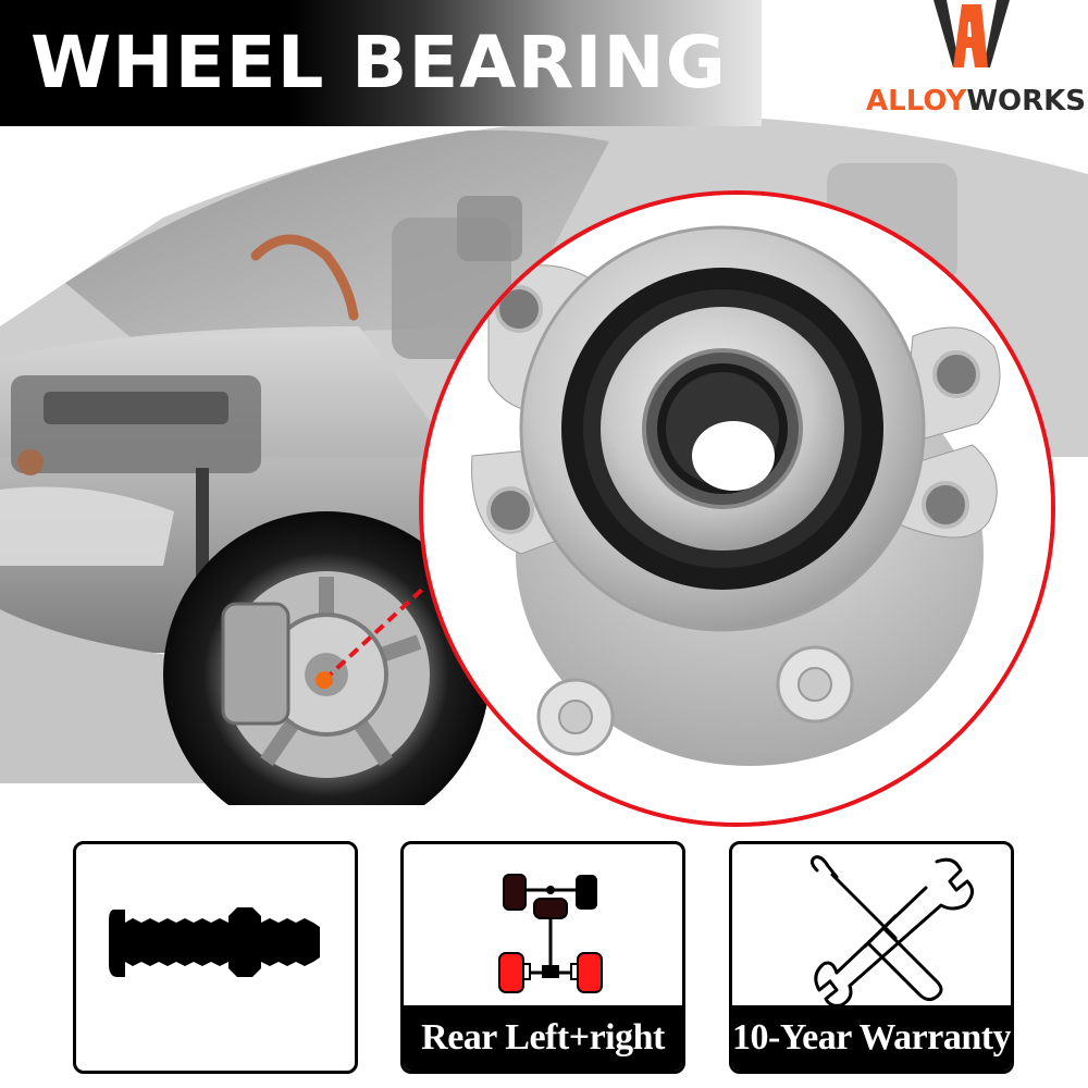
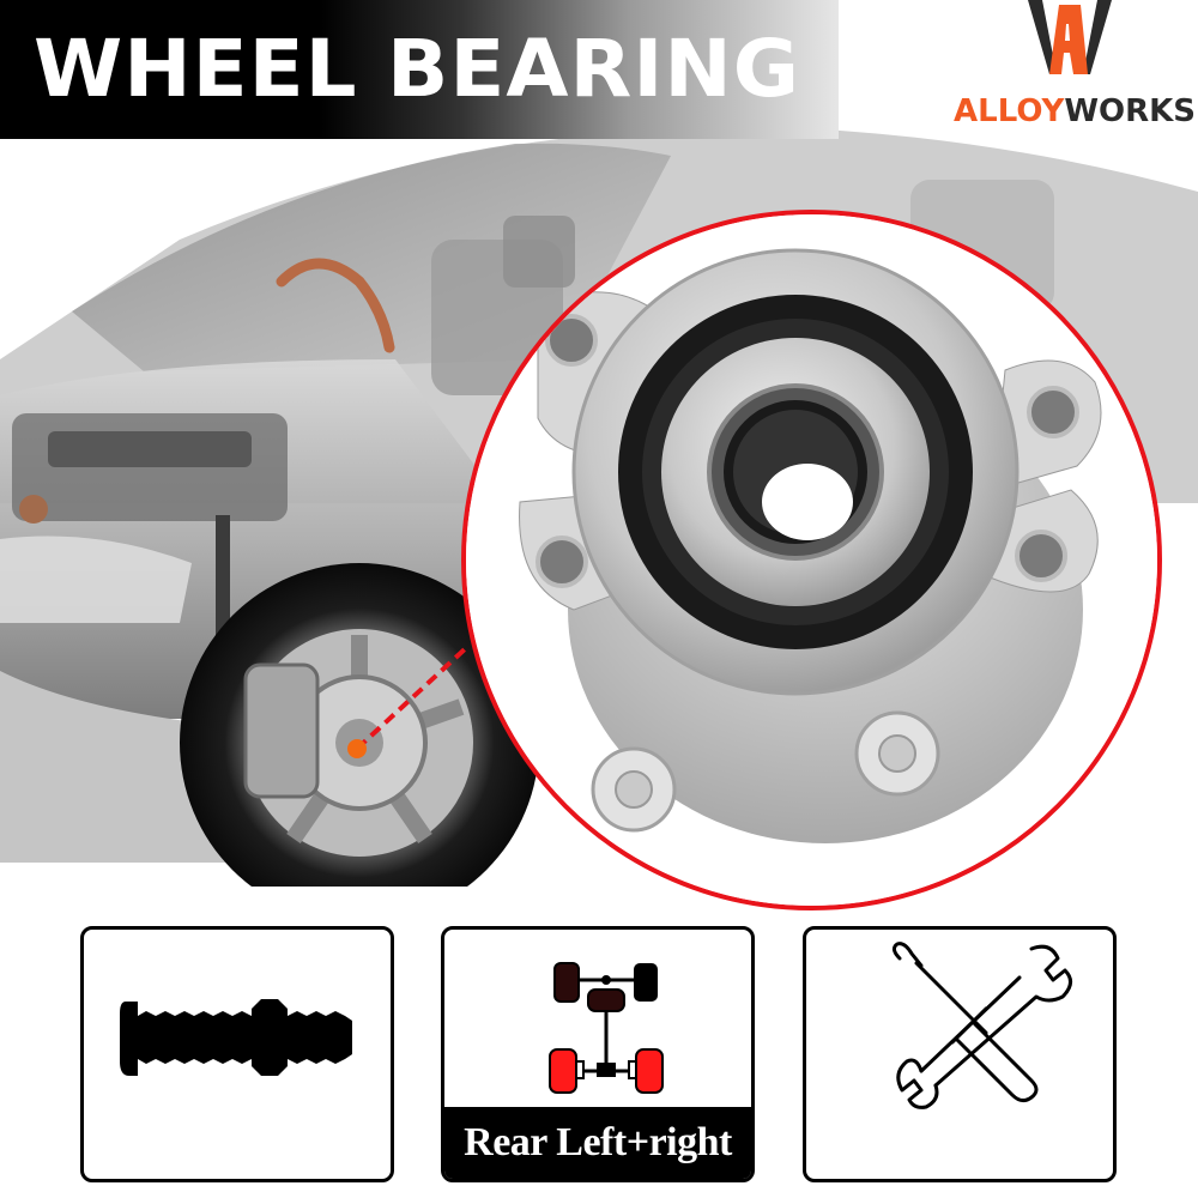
  WHEEL BEARING
  ALLOYWORKS
  Rear Left+right
- 10-Year Warranty
